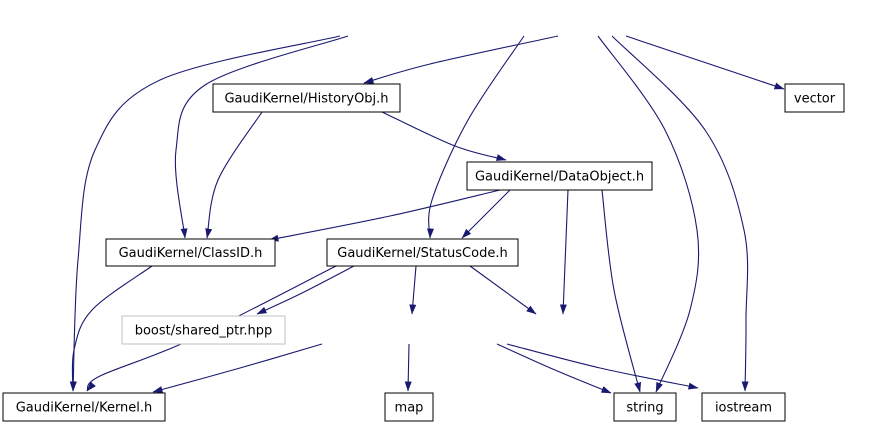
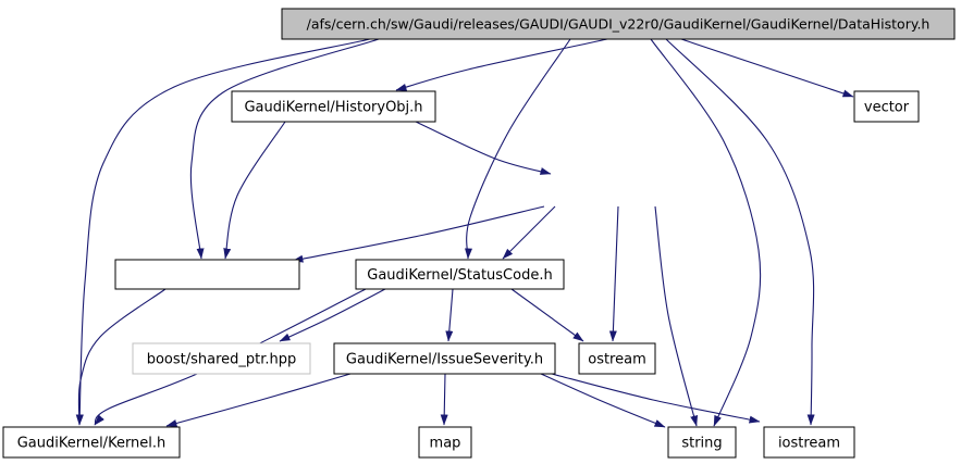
+ /afs/cern.ch/sw/Gaudi/releases/GAUDI/GAUDI_v22r0/GaudiKernel/GaudiKernel/DataHistory.h
  GaudiKernel/HistoryObj.h
  vector
- GaudiKernel/DataObject.h
- GaudiKernel/ClassID.h
  GaudiKernel/StatusCode.h
  boost/shared_ptr.hpp
+ GaudiKernel/IssueSeverity.h
+ ostream
  GaudiKernel/Kernel.h
  map
  string
  iostream
